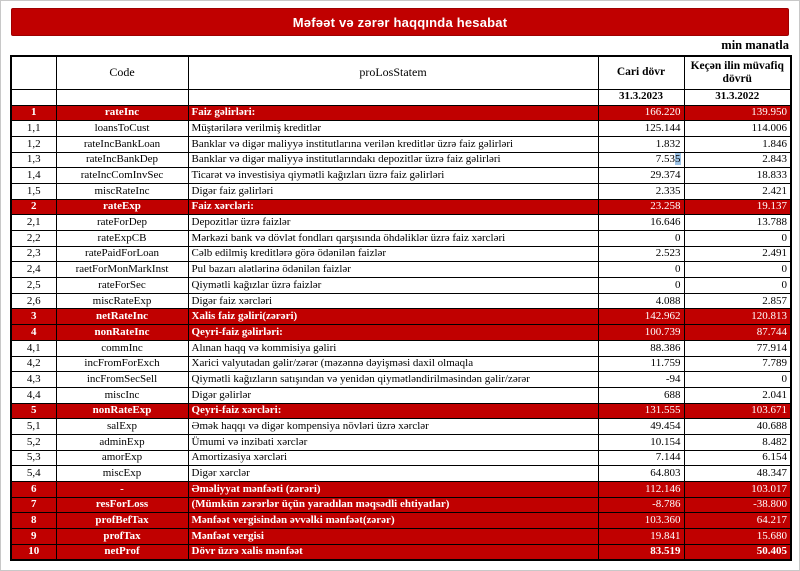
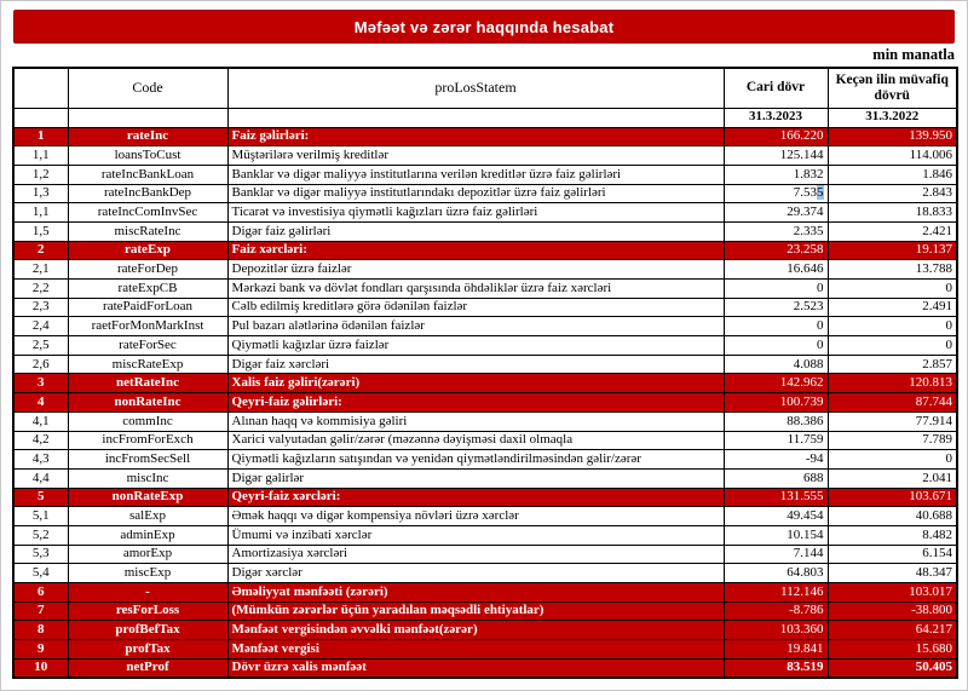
  Məfəət və zərər haqqında hesabat
  min manatla
  	Code	proLosStatem	Cari dövr	Keçən ilin müvafiq dövrü
  			31.3.2023	31.3.2022
  1	rateInc	Faiz gəlirləri:	166.220	139.950
  1,1	loansToCust	Müştərilərə verilmiş kreditlər	125.144	114.006
  1,2	rateIncBankLoan	Banklar və digər maliyyə institutlarına verilən kreditlər üzrə faiz gəlirləri	1.832	1.846
  1,3	rateIncBankDep	Banklar və digər maliyyə institutlarındakı depozitlər üzrə faiz gəlirləri	7.535	2.843
- 1,4	rateIncComInvSec	Ticarət və investisiya qiymətli kağızları üzrə faiz gəlirləri	29.374	18.833
+ 1,1	rateIncComInvSec	Ticarət və investisiya qiymətli kağızları üzrə faiz gəlirləri	29.374	18.833
  1,5	miscRateInc	Digər faiz gəlirləri	2.335	2.421
  2	rateExp	Faiz xərcləri:	23.258	19.137
  2,1	rateForDep	Depozitlər üzrə faizlər	16.646	13.788
  2,2	rateExpCB	Mərkəzi bank və dövlət fondları qarşısında öhdəliklər üzrə faiz xərcləri	0	0
  2,3	ratePaidForLoan	Cəlb edilmiş kreditlərə görə ödənilən faizlər	2.523	2.491
  2,4	raetForMonMarkInst	Pul bazarı alətlərinə ödənilən faizlər	0	0
  2,5	rateForSec	Qiymətli kağızlar üzrə faizlər	0	0
  2,6	miscRateExp	Digər faiz xərcləri	4.088	2.857
  3	netRateInc	Xalis faiz gəliri(zərəri)	142.962	120.813
  4	nonRateInc	Qeyri-faiz gəlirləri:	100.739	87.744
  4,1	commInc	Alınan haqq və kommisiya gəliri	88.386	77.914
  4,2	incFromForExch	Xarici valyutadan gəlir/zərər (məzənnə dəyişməsi daxil olmaqla	11.759	7.789
  4,3	incFromSecSell	Qiymətli kağızların satışından və yenidən qiymətləndirilməsindən gəlir/zərər	-94	0
  4,4	miscInc	Digər gəlirlər	688	2.041
  5	nonRateExp	Qeyri-faiz xərcləri:	131.555	103.671
  5,1	salExp	Əmək haqqı və digər kompensiya növləri üzrə xərclər	49.454	40.688
  5,2	adminExp	Ümumi və inzibati xərclər	10.154	8.482
  5,3	amorExp	Amortizasiya xərcləri	7.144	6.154
  5,4	miscExp	Digər xərclər	64.803	48.347
  6	-	Əməliyyat mənfəəti (zərəri)	112.146	103.017
  7	resForLoss	(Mümkün zərərlər üçün yaradılan məqsədli ehtiyatlar)	-8.786	-38.800
  8	profBefTax	Mənfəət vergisindən əvvəlki mənfəət(zərər)	103.360	64.217
  9	profTax	Mənfəət vergisi	19.841	15.680
  10	netProf	Dövr üzrə xalis mənfəət	83.519	50.405
